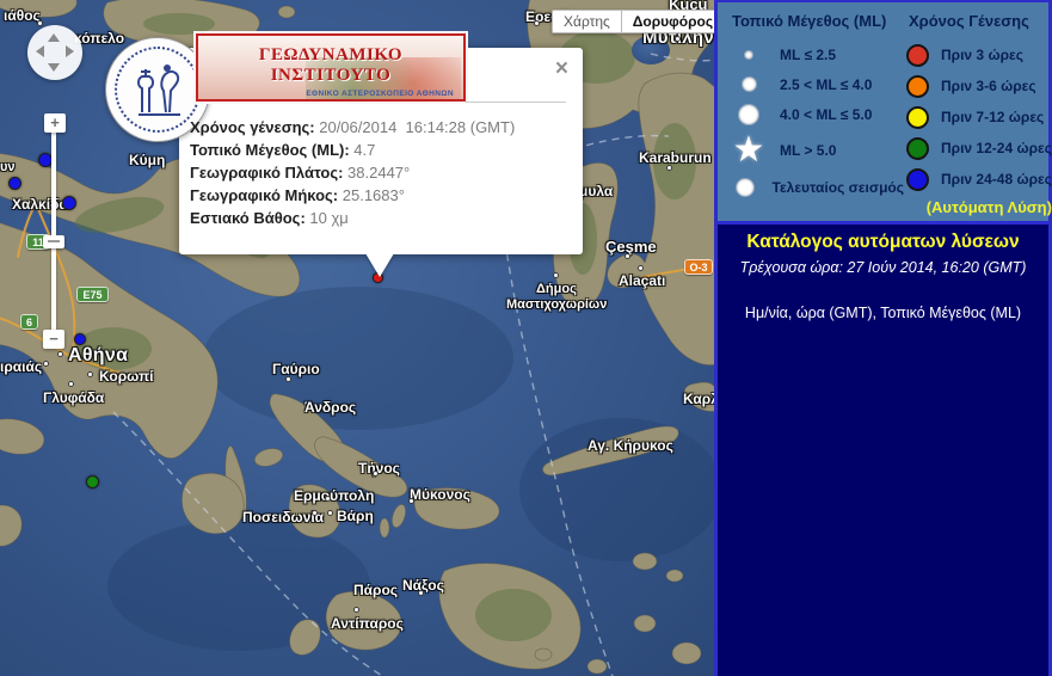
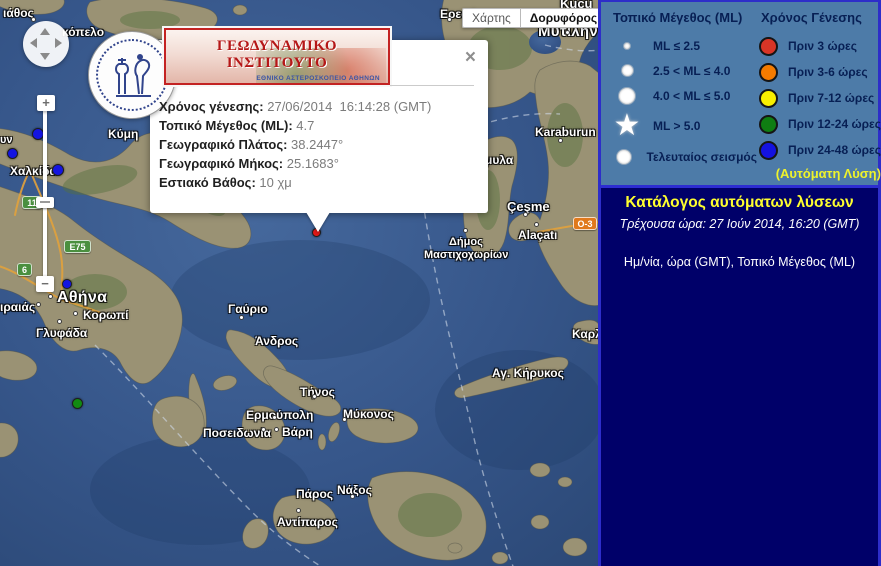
  ιάθος
  όπελο
  Kucu
  Μυτλήν
  υν
  Κύμη
  Karaburun
  μυλα
  Χαλκί
  Çeşme
  Alaçatı
  Δήμος
  Μαστιχοχωρίων
  Αθήνα
  ιραιάς
  Κορωπί
  Γλυφάδα
  Γαύριο
  Άνδρος
  Καρ
  Αγ. Κήρυκος
  Τήνος
  Μύκονος
  Ερμύπολη
  Ποσειδωνία
  Βάρη
  Πάρος
  Νάξος
  Αντίπαρος
  11
  E75
  6
  O-3
  +
  −
  Χάρτης
  Δορυφόρος
  ΓΕΩΔΥΝΑΜΙΚΟ ΙΝΣΤΙΤΟΥΤΟ
  ×
- Χρόνος γένεσης: 20/06/2014 16:14:28 (GMT)
+ Χρόνος γένεσης: 27/06/2014 16:14:28 (GMT)
  Τοπικό Μέγεθος (ML): 4.7
  Γεωγραφικό Πλάτος: 38.2447°
  Γεωγραφικό Μήκος: 25.1683°
  Εστιακό Βάθος: 10 χμ
  Τοπικό Μέγεθος (ML)
  ML ≤ 2.5
  2.5 < ML ≤ 4.0
  4.0 < ML ≤ 5.0
  ★
  ML > 5.0
  Τελευταίος σεισμός
  Χρόνος Γένεσης
  Πριν 3 ώρες
  Πριν 3-6 ώρες
  Πριν 7-12 ώρες
  Πριν 12-24 ώρες
  Πριν 24-48 ώρες
  (Αυτόματη Λύση)
  Κατάλογος αυτόματων λύσεων
  Τρέχουσα ώρα: 27 Ιούν 2014, 16:20 (GMT)
  Ημ/νία, ώρα (GMT), Τοπικό Μέγεθος (ML)
